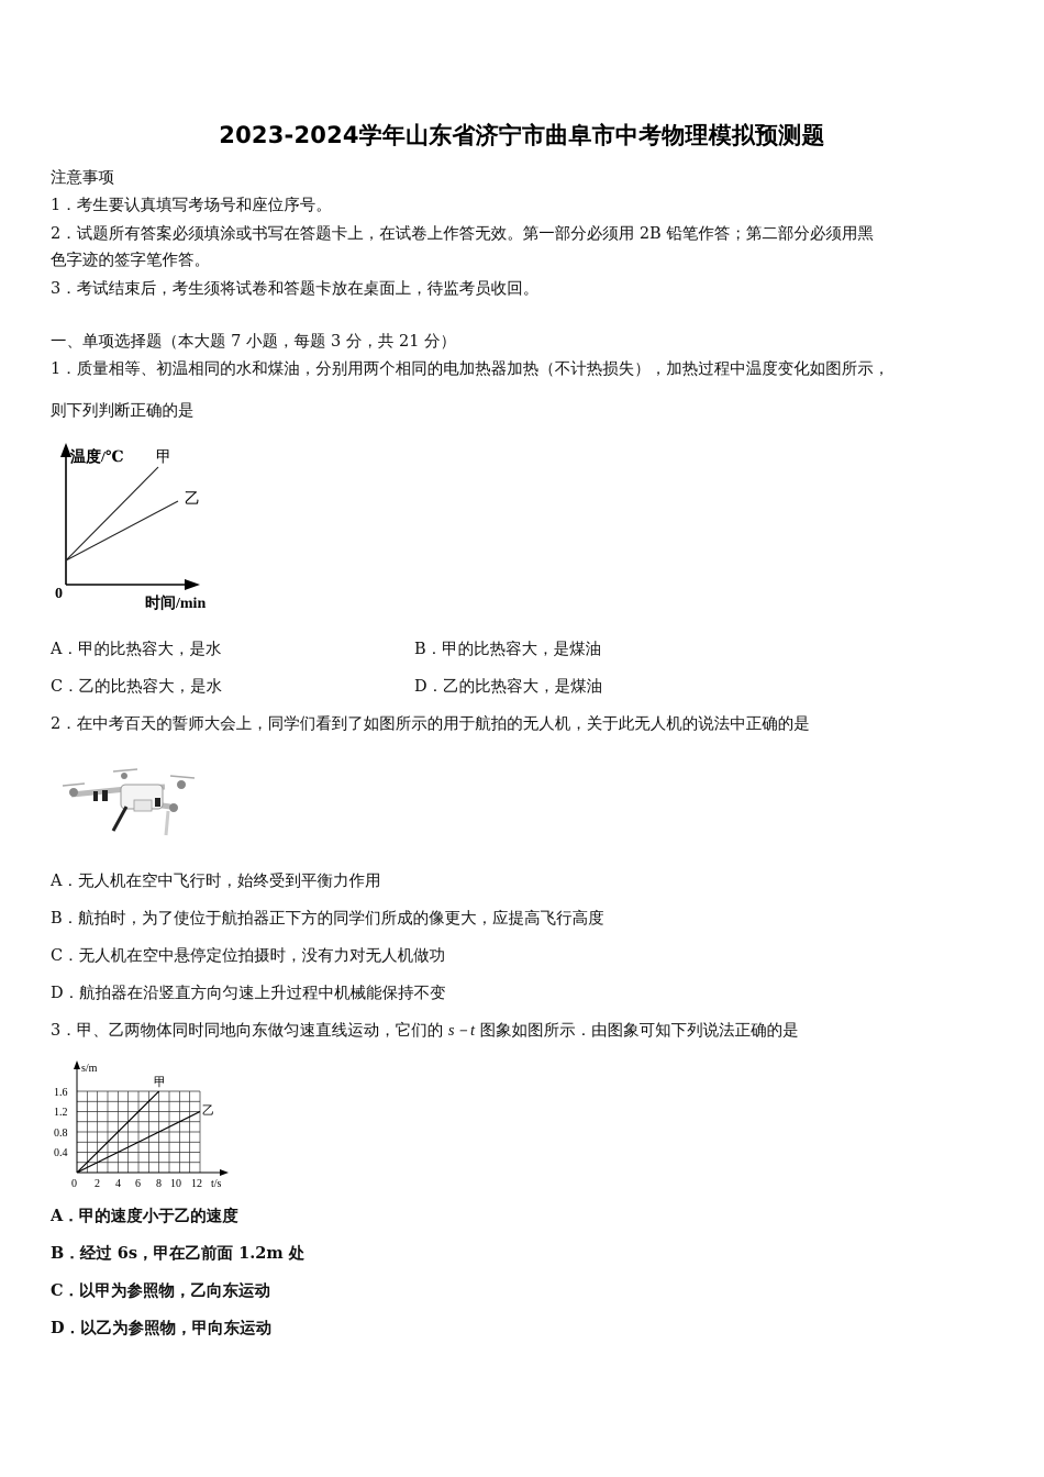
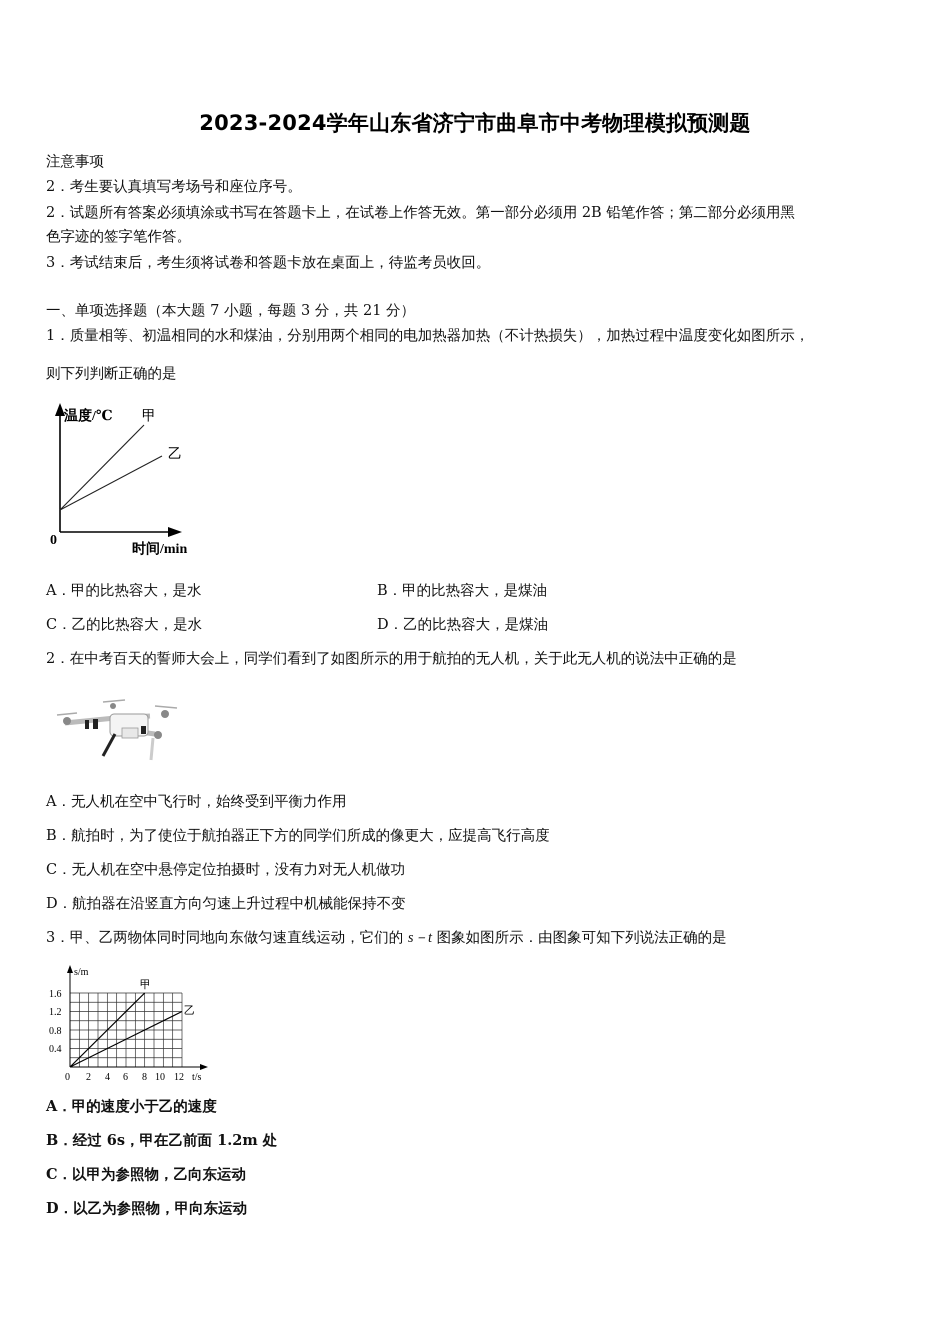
  2023-2024学年山东省济宁市曲阜市中考物理模拟预测题
  注意事项
- 1．考生要认真填写考场号和座位序号。
+ 2．考生要认真填写考场号和座位序号。
  2．试题所有答案必须填涂或书写在答题卡上，在试卷上作答无效。第一部分必须用 2B 铅笔作答；第二部分必须用黑
  色字迹的签字笔作答。
  3．考试结束后，考生须将试卷和答题卡放在桌面上，待监考员收回。
  一、单项选择题（本大题 7 小题，每题 3 分，共 21 分）
  1．质量相等、初温相同的水和煤油，分别用两个相同的电加热器加热（不计热损失），加热过程中温度变化如图所示，
  则下列判断正确的是
  温度/℃
  甲
  乙
  0
  时间/min
  A．甲的比热容大，是水
  B．甲的比热容大，是煤油
  C．乙的比热容大，是水
  D．乙的比热容大，是煤油
  2．在中考百天的誓师大会上，同学们看到了如图所示的用于航拍的无人机，关于此无人机的说法中正确的是
  A．无人机在空中飞行时，始终受到平衡力作用
  B．航拍时，为了使位于航拍器正下方的同学们所成的像更大，应提高飞行高度
  C．无人机在空中悬停定位拍摄时，没有力对无人机做功
  D．航拍器在沿竖直方向匀速上升过程中机械能保持不变
  3．甲、乙两物体同时同地向东做匀速直线运动，它们的 s－t 图象如图所示．由图象可知下列说法正确的是
  s/m
  甲
  乙
  1.6
  1.2
  0.8
  0.4
  0
  2
  4
  6
  8
  10
  12
  t/s
  A．甲的速度小于乙的速度
  B．经过 6s，甲在乙前面 1.2m 处
  C．以甲为参照物，乙向东运动
  D．以乙为参照物，甲向东运动
